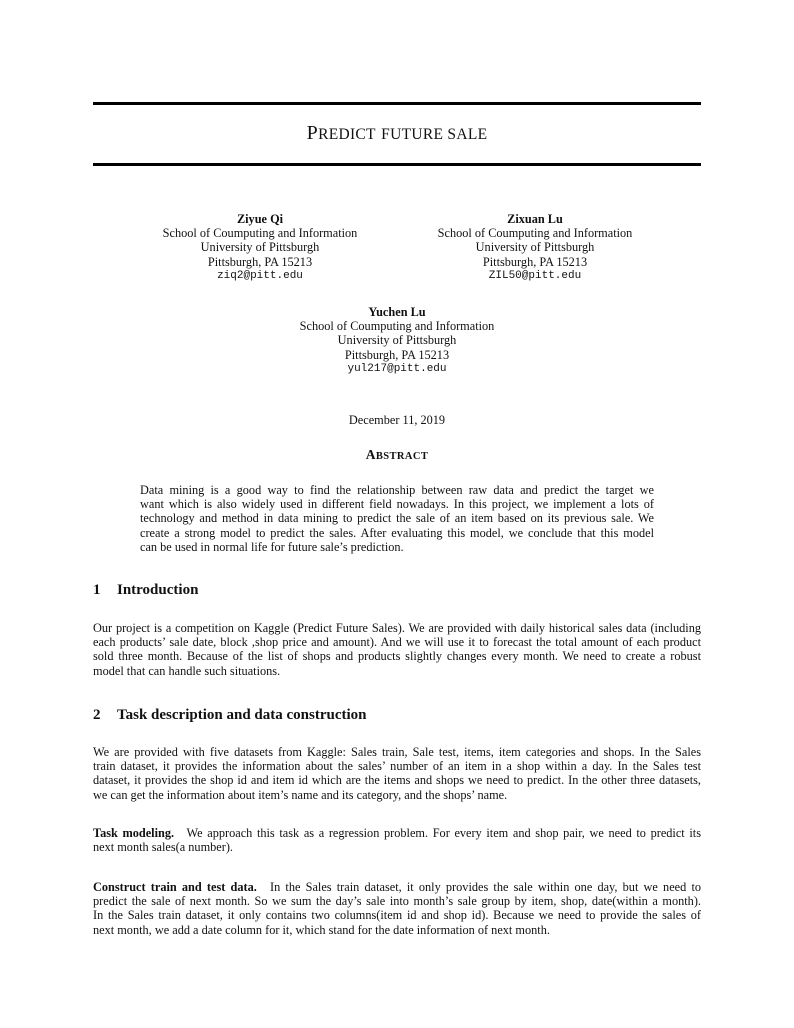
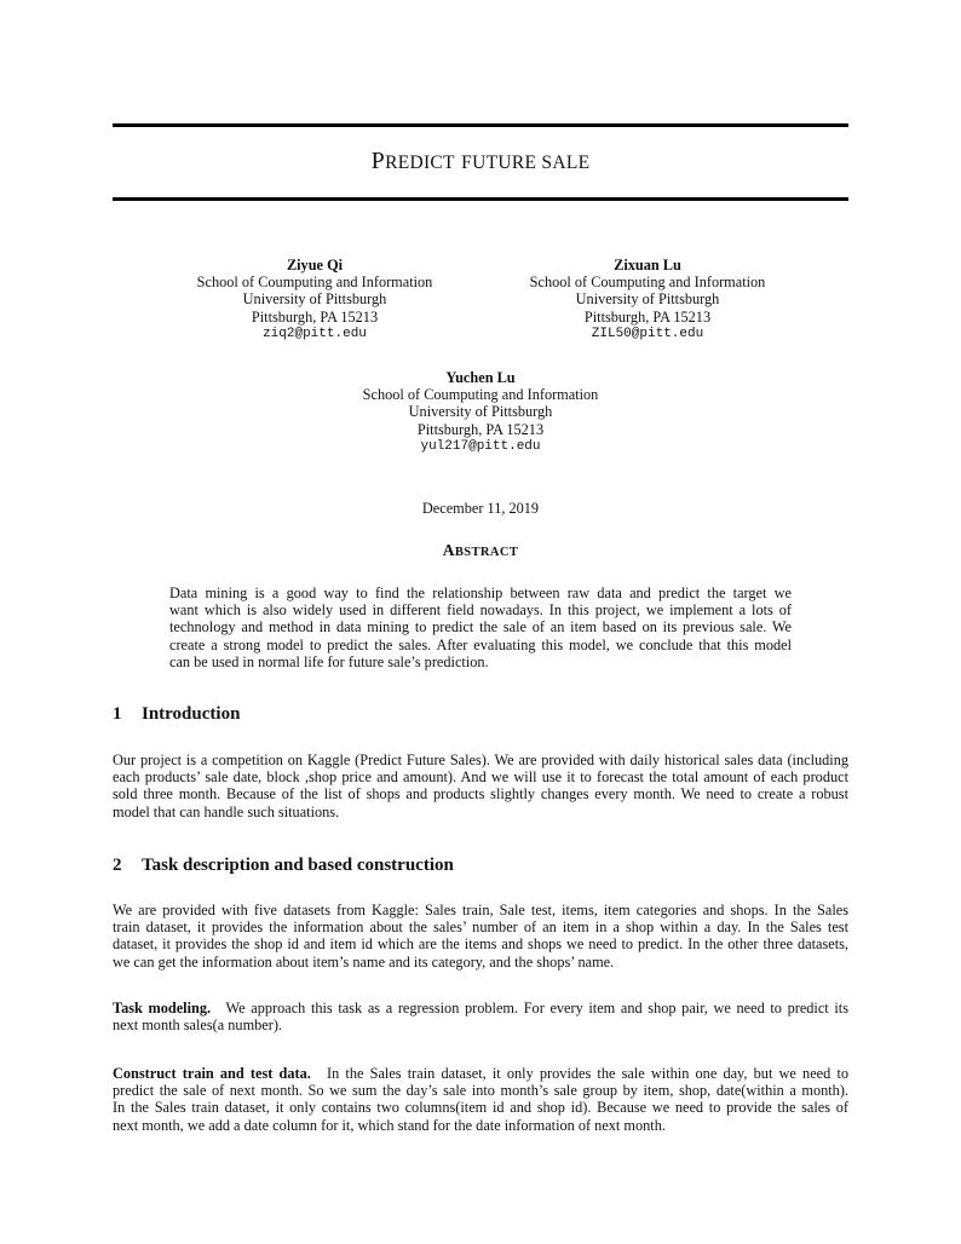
  PREDICT FUTURE SALE
  Ziyue Qi
  School of Coumputing and Information
  University of Pittsburgh
  Pittsburgh, PA 15213
  ziq2@pitt.edu
  Zixuan Lu
  School of Coumputing and Information
  University of Pittsburgh
  Pittsburgh, PA 15213
  ZIL50@pitt.edu
  Yuchen Lu
  School of Coumputing and Information
  University of Pittsburgh
  Pittsburgh, PA 15213
  yul217@pitt.edu
  December 11, 2019
  ABSTRACT
  Data mining is a good way to find the relationship between raw data and predict the target we
  want which is also widely used in different field nowadays. In this project, we implement a lots of
  technology and method in data mining to predict the sale of an item based on its previous sale. We
  create a strong model to predict the sales. After evaluating this model, we conclude that this model
  can be used in normal life for future sale’s prediction.
  1 Introduction
  Our project is a competition on Kaggle (Predict Future Sales). We are provided with daily historical sales data (including
  each products’ sale date, block ,shop price and amount). And we will use it to forecast the total amount of each product
  sold three month. Because of the list of shops and products slightly changes every month. We need to create a robust
  model that can handle such situations.
- 2 Task description and data construction
+ 2 Task description and based construction
  We are provided with five datasets from Kaggle: Sales train, Sale test, items, item categories and shops. In the Sales
  train dataset, it provides the information about the sales’ number of an item in a shop within a day. In the Sales test
  dataset, it provides the shop id and item id which are the items and shops we need to predict. In the other three datasets,
  we can get the information about item’s name and its category, and the shops’ name.
  Task modeling. We approach this task as a regression problem. For every item and shop pair, we need to predict its
  next month sales(a number).
  Construct train and test data. In the Sales train dataset, it only provides the sale within one day, but we need to
  predict the sale of next month. So we sum the day’s sale into month’s sale group by item, shop, date(within a month).
  In the Sales train dataset, it only contains two columns(item id and shop id). Because we need to provide the sales of
  next month, we add a date column for it, which stand for the date information of next month.
